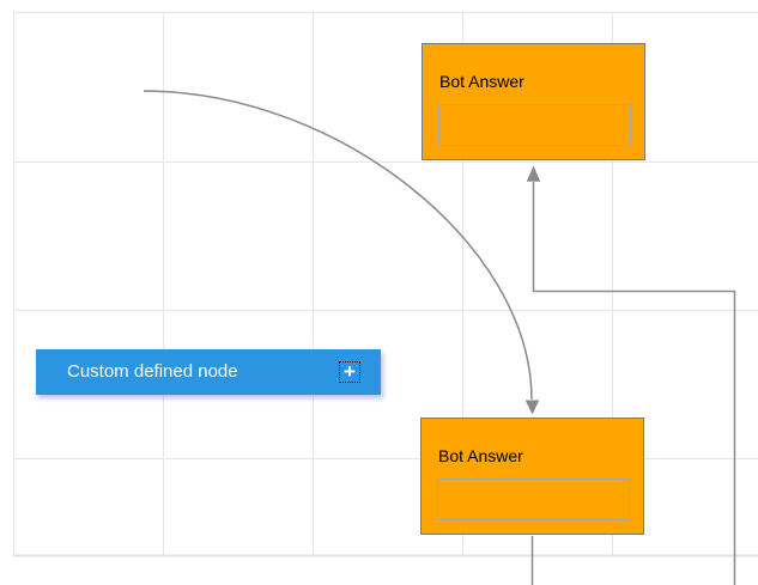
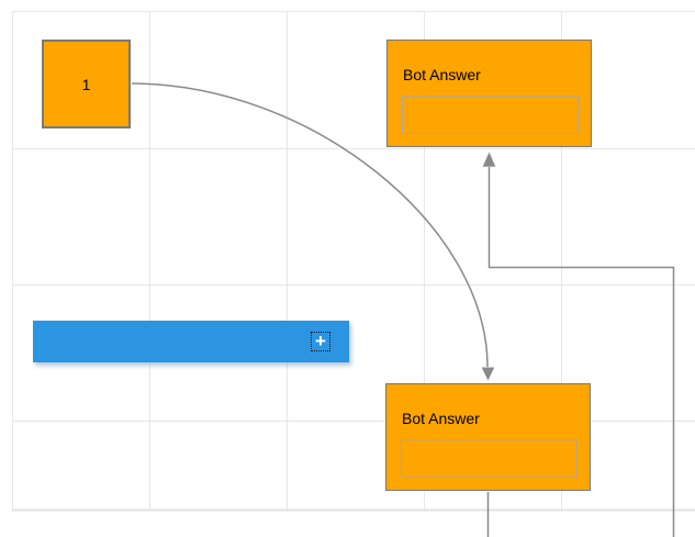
+ 1
  Bot Answer
  Bot Answer
- Custom defined node
  +
